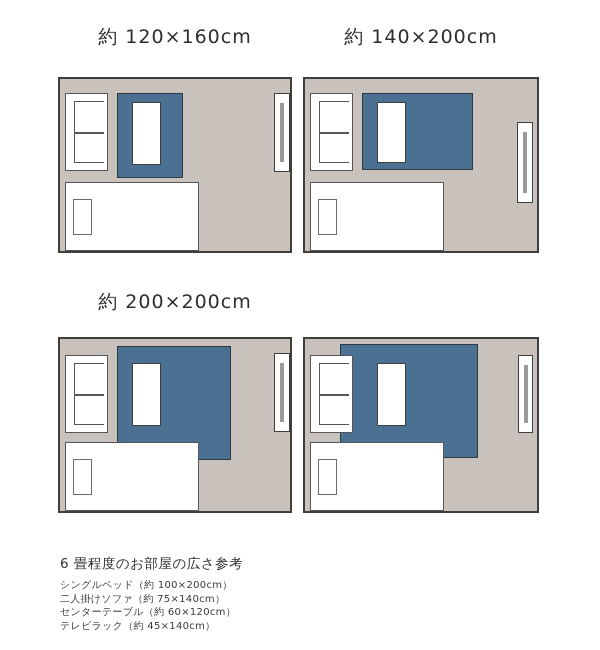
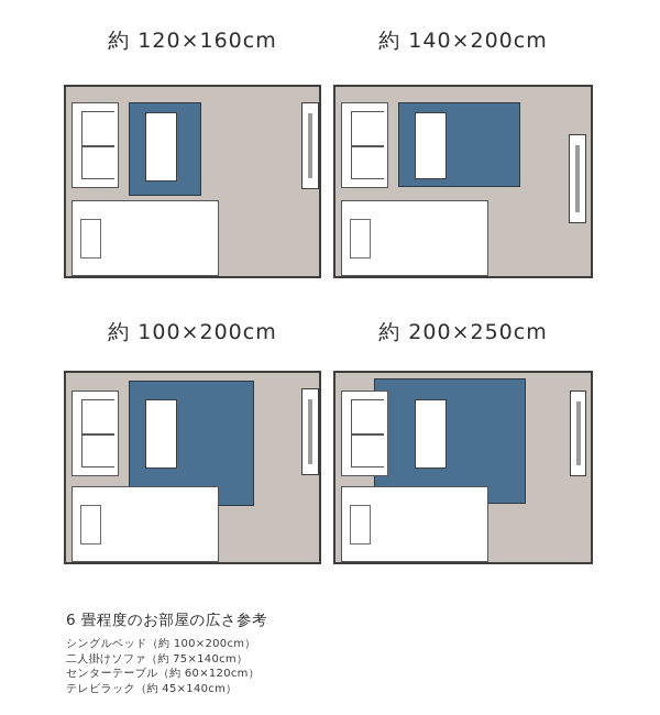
  約 120×160cm
  約 140×200cm
- 約 200×200cm
+ 約 100×200cm
+ 約 200×250cm
  6 畳程度のお部屋の広さ参考
  シングルベッド（約 100×200cm）
  二人掛けソファ（約 75×140cm）
  センターテーブル（約 60×120cm）
  テレビラック（約 45×140cm）
